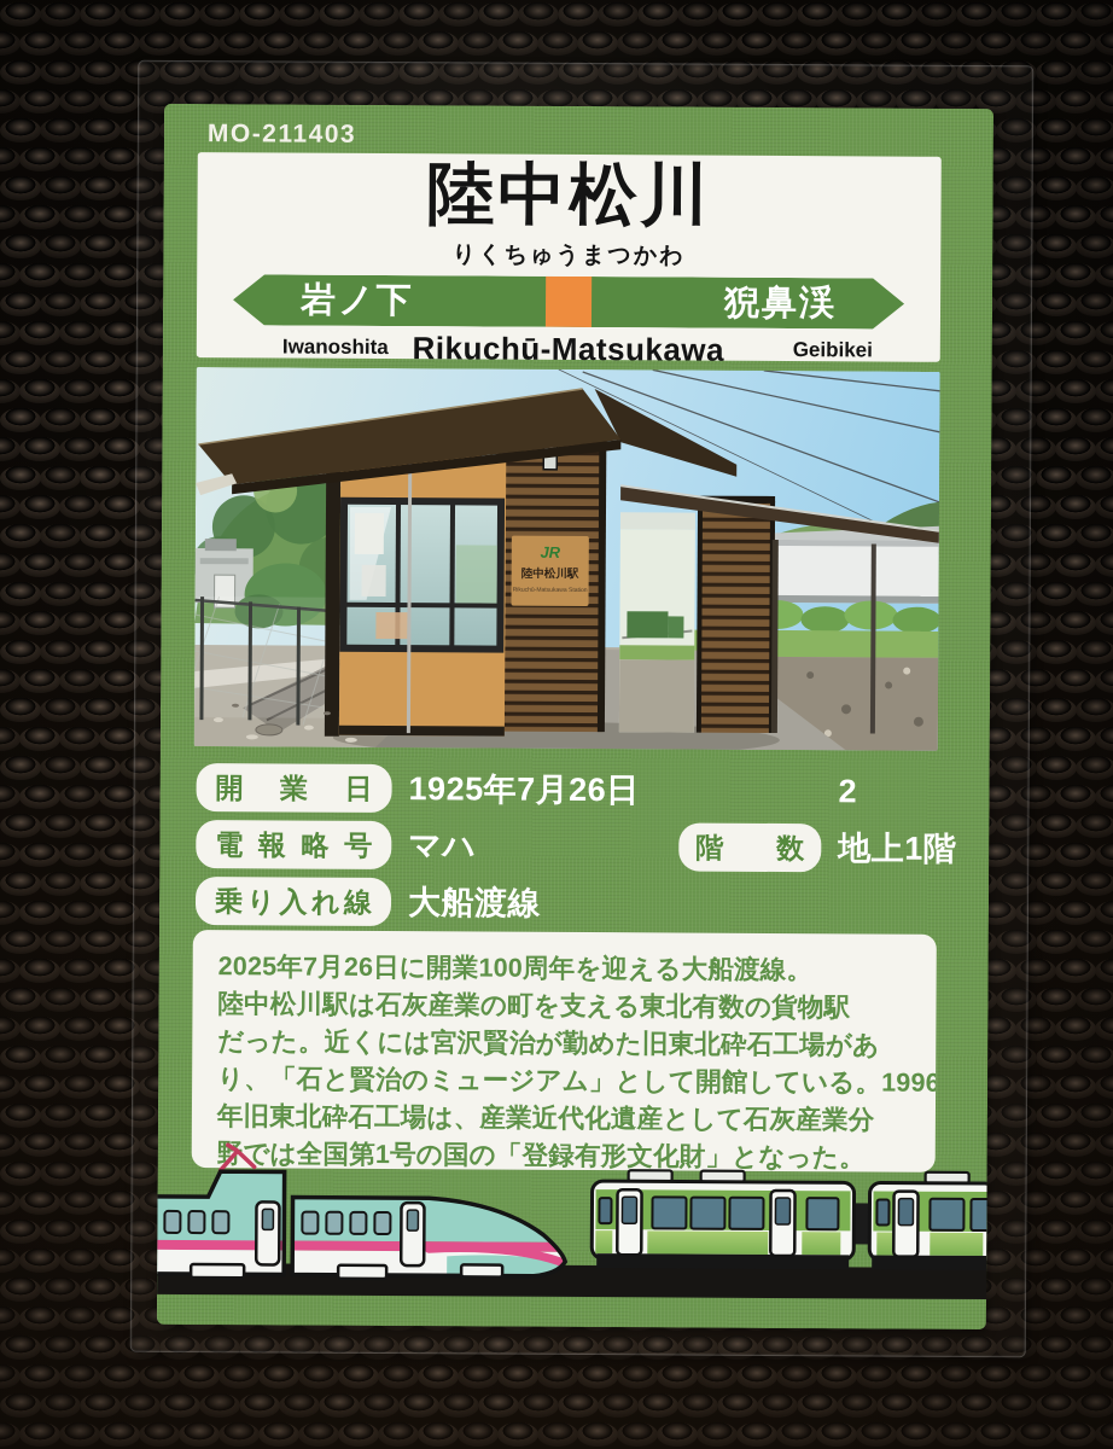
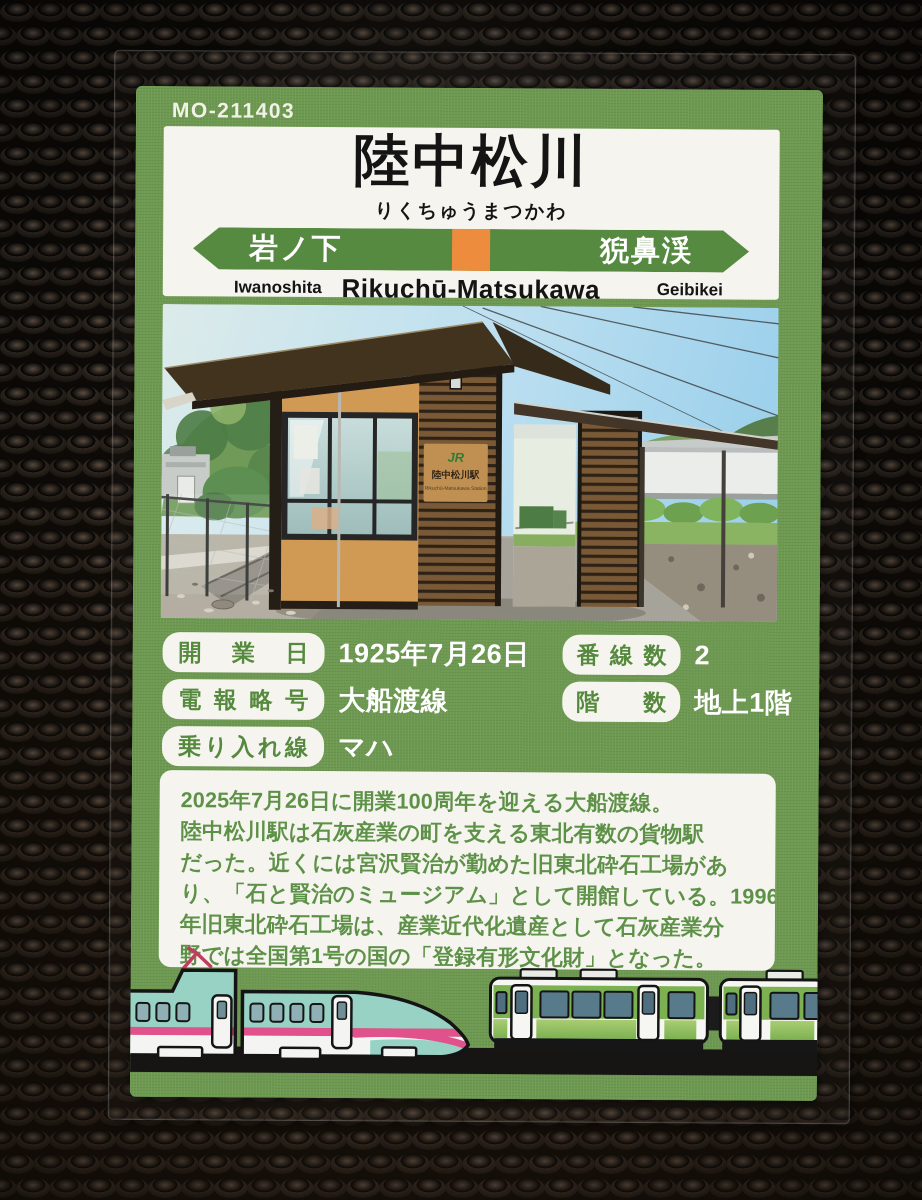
  MO-211403
  陸中松川
  りくちゅうまつかわ
  岩ノ下
  猊鼻渓
  Iwanoshita
  Rikuchū-Matsukawa
  Geibikei
  JR
  陸中松川駅
  開業日
  1925年7月26日
+ 番線数
  2
  電報略号
- マハ
+ 大船渡線
  階数
  地上1階
  乗り入れ線
- 大船渡線
+ マハ
  2025年7月26日に開業100周年を迎える大船渡線。
  陸中松川駅は石灰産業の町を支える東北有数の貨物駅
  だった。近くには宮沢賢治が勤めた旧東北砕石工場があ
  り、「石と賢治のミュージアム」として開館している。1996
  年旧東北砕石工場は、産業近代化遺産として石灰産業分
  野では全国第1号の国の「登録有形文化財」となった。
